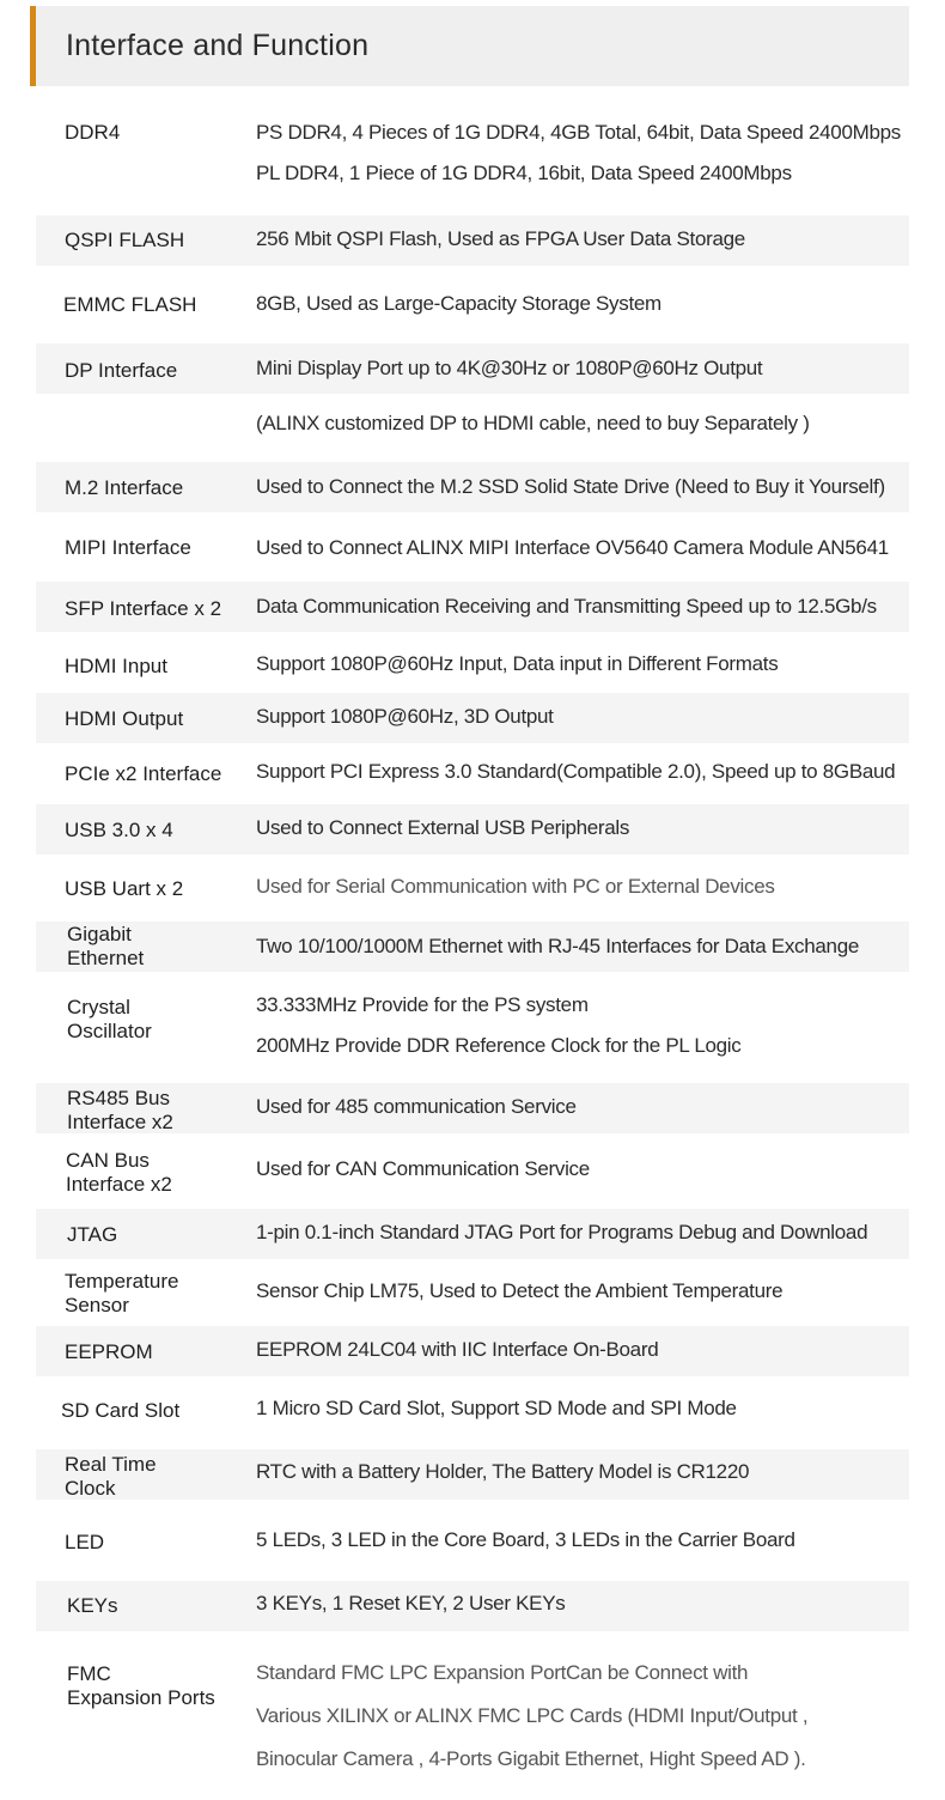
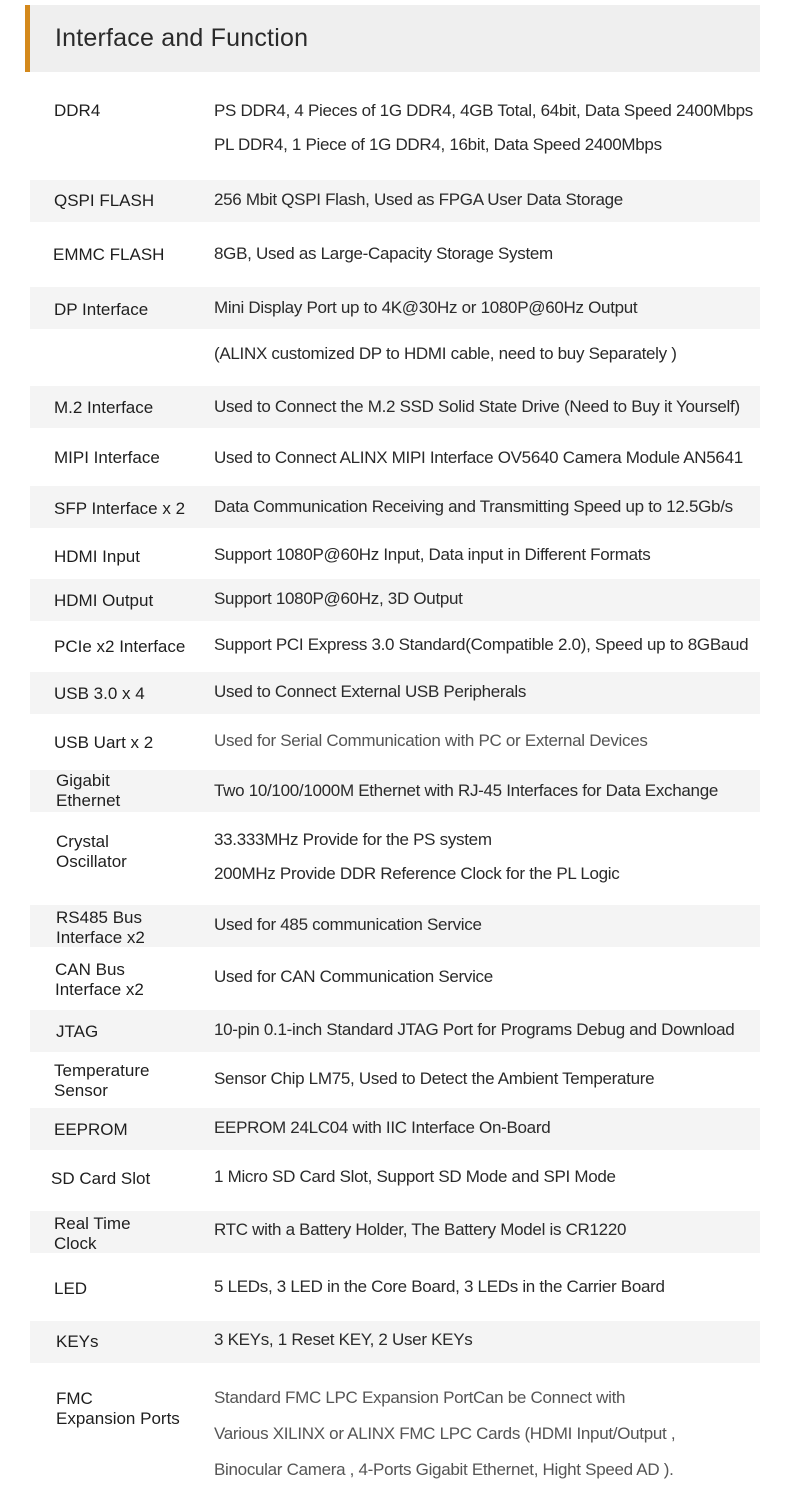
  Interface and Function
  DDR4
  PS DDR4, 4 Pieces of 1G DDR4, 4GB Total, 64bit, Data Speed 2400Mbps
  PL DDR4, 1 Piece of 1G DDR4, 16bit, Data Speed 2400Mbps
  QSPI FLASH
  256 Mbit QSPI Flash, Used as FPGA User Data Storage
  EMMC FLASH
  8GB, Used as Large-Capacity Storage System
  DP Interface
  Mini Display Port up to 4K@30Hz or 1080P@60Hz Output
  (ALINX customized DP to HDMI cable, need to buy Separately )
  M.2 Interface
  Used to Connect the M.2 SSD Solid State Drive (Need to Buy it Yourself)
  MIPI Interface
  Used to Connect ALINX MIPI Interface OV5640 Camera Module AN5641
  SFP Interface x 2
  Data Communication Receiving and Transmitting Speed up to 12.5Gb/s
  HDMI Input
  Support 1080P@60Hz Input, Data input in Different Formats
  HDMI Output
  Support 1080P@60Hz, 3D Output
  PCIe x2 Interface
  Support PCI Express 3.0 Standard(Compatible 2.0), Speed up to 8GBaud
  USB 3.0 x 4
  Used to Connect External USB Peripherals
  USB Uart x 2
  Used for Serial Communication with PC or External Devices
  Gigabit
  Ethernet
  Two 10/100/1000M Ethernet with RJ-45 Interfaces for Data Exchange
  Crystal
  Oscillator
  33.333MHz Provide for the PS system
  200MHz Provide DDR Reference Clock for the PL Logic
  RS485 Bus
  Interface x2
  Used for 485 communication Service
  CAN Bus
  Interface x2
  Used for CAN Communication Service
  JTAG
- 1-pin 0.1-inch Standard JTAG Port for Programs Debug and Download
+ 10-pin 0.1-inch Standard JTAG Port for Programs Debug and Download
  Temperature
  Sensor
  Sensor Chip LM75, Used to Detect the Ambient Temperature
  EEPROM
  EEPROM 24LC04 with IIC Interface On-Board
  SD Card Slot
  1 Micro SD Card Slot, Support SD Mode and SPI Mode
  Real Time
  Clock
  RTC with a Battery Holder, The Battery Model is CR1220
  LED
  5 LEDs, 3 LED in the Core Board, 3 LEDs in the Carrier Board
  KEYs
  3 KEYs, 1 Reset KEY, 2 User KEYs
  FMC
  Expansion Ports
  Standard FMC LPC Expansion PortCan be Connect with
  Various XILINX or ALINX FMC LPC Cards (HDMI Input/Output ,
  Binocular Camera , 4-Ports Gigabit Ethernet, Hight Speed AD ).
